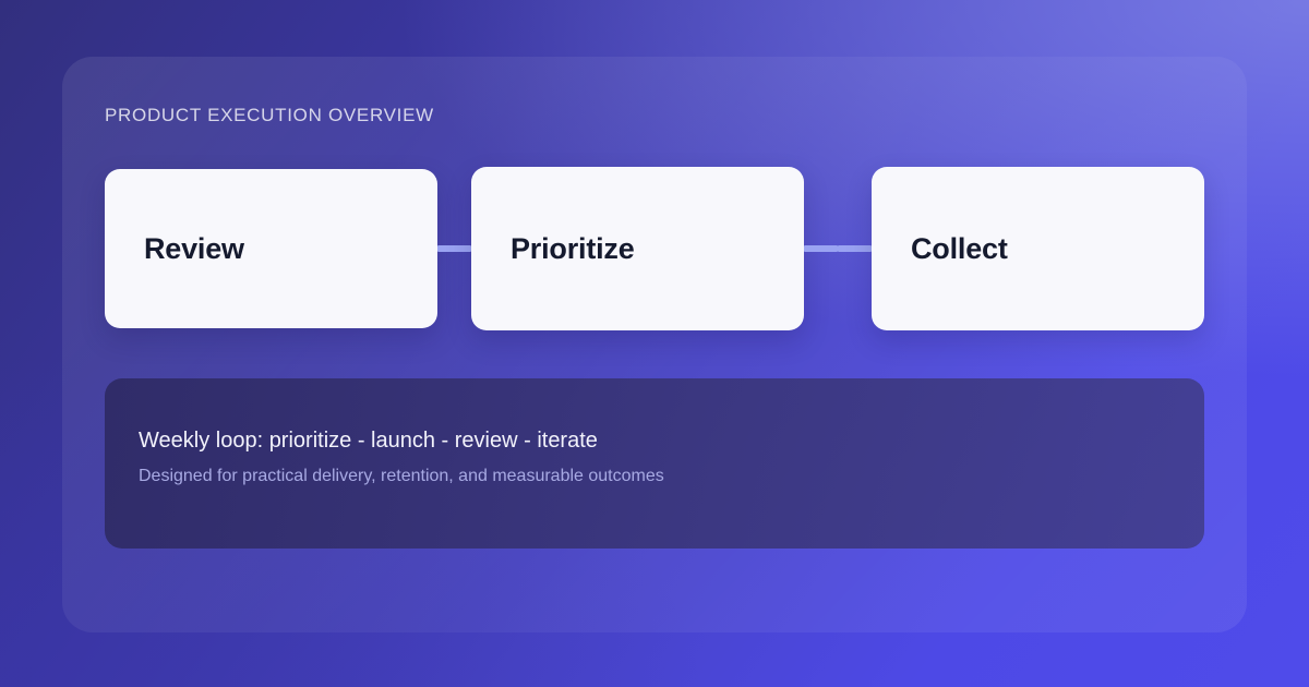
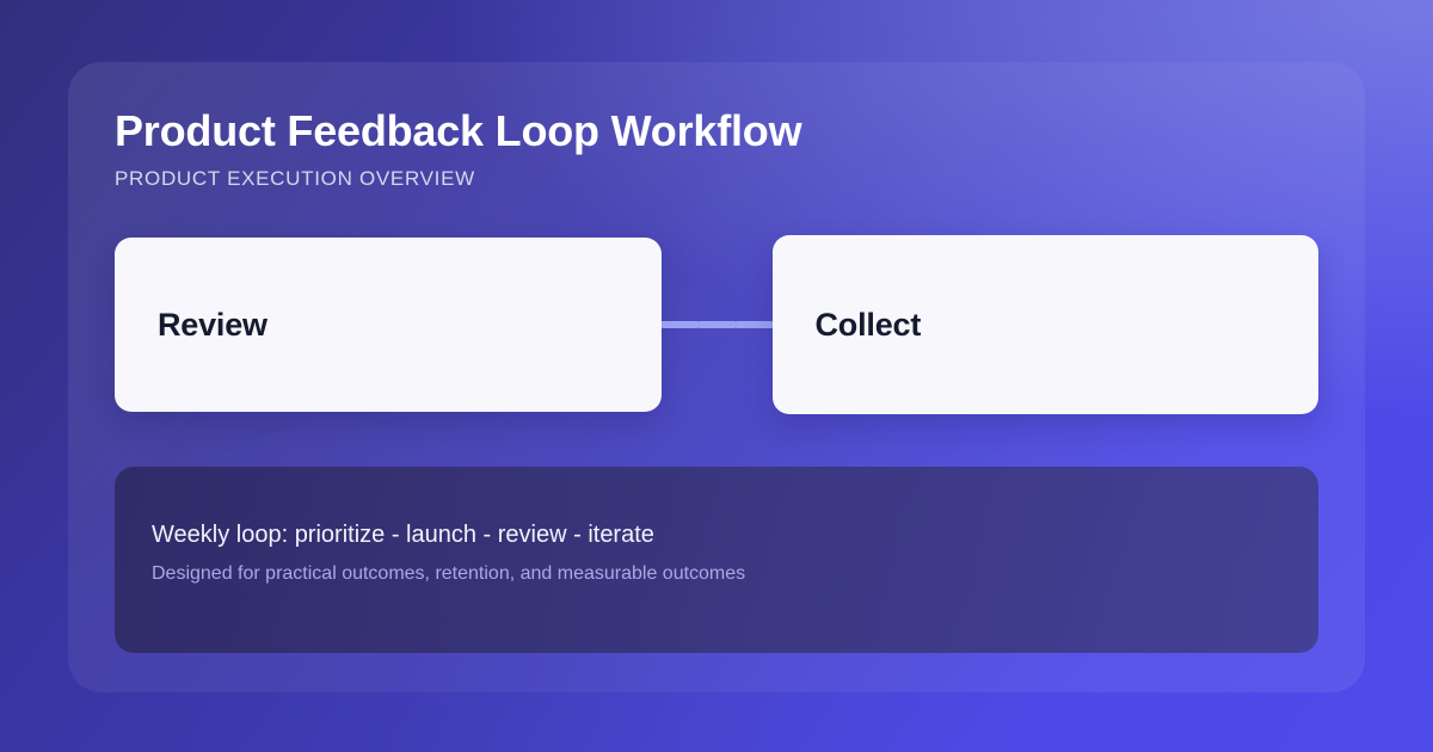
+ Product Feedback Loop Workflow
  PRODUCT EXECUTION OVERVIEW
  Review
- Prioritize
  Collect
  Weekly loop: prioritize - launch - review - iterate
- Designed for practical delivery, retention, and measurable outcomes
+ Designed for practical outcomes, retention, and measurable outcomes
